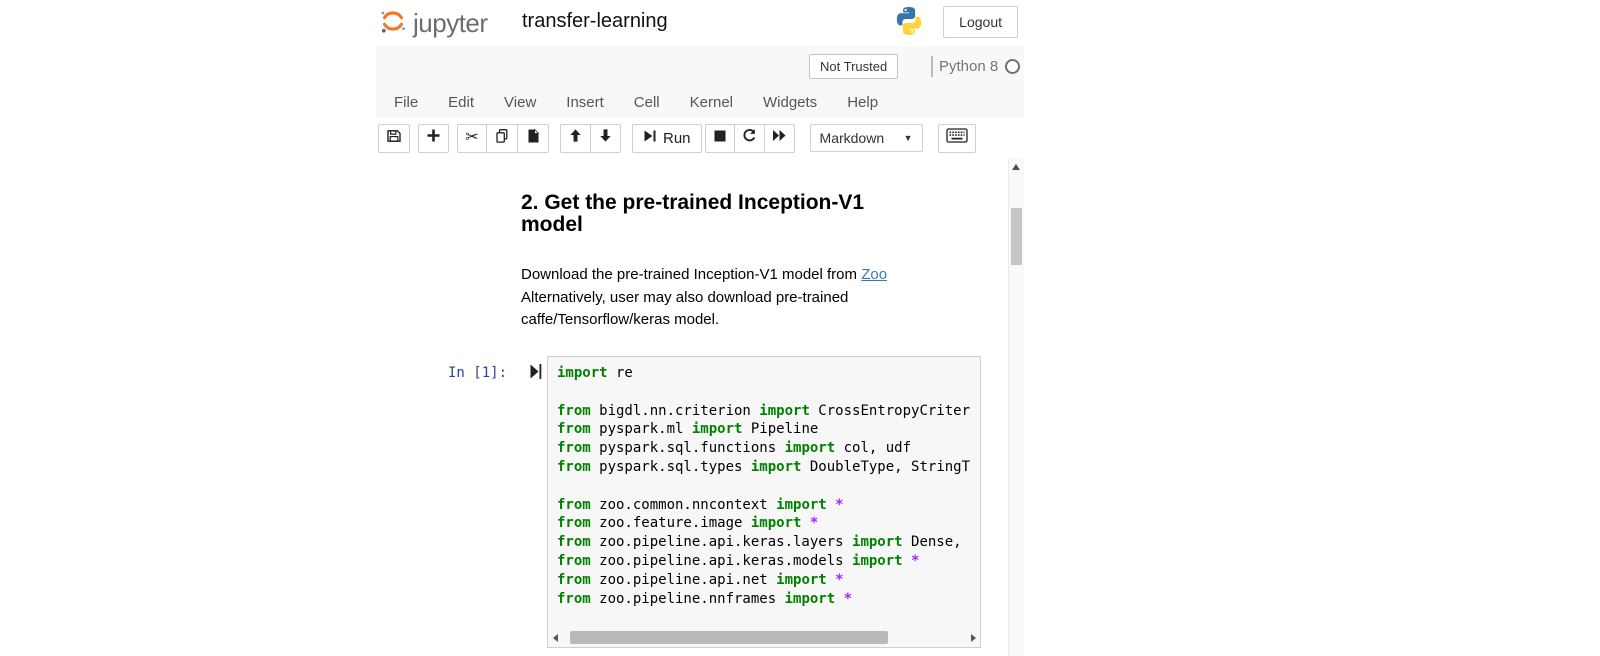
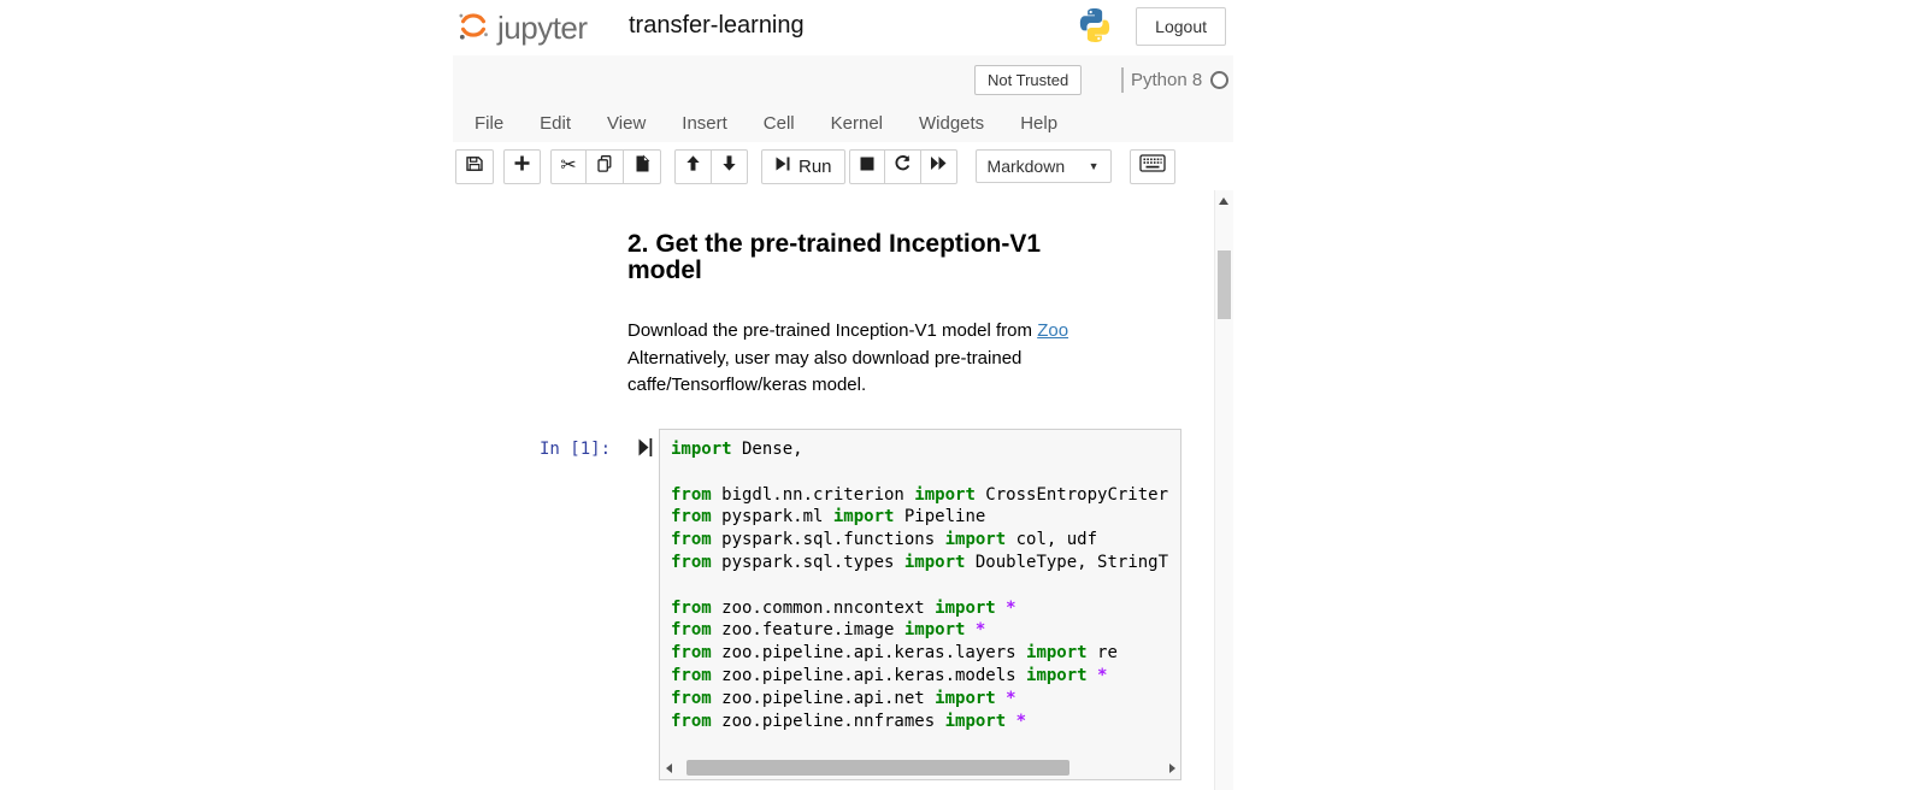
  jupyter
  transfer-learning
  Logout
  Not Trusted
  Python 8
  File
  Edit
  View
  Insert
  Cell
  Kernel
  Widgets
  Help
  ✂
  Run
  Markdown
  ▼
  2. Get the pre-trained Inception-V1
  model
  Download the pre-trained Inception-V1 model from Zoo
  Alternatively, user may also download pre-trained
  caffe/Tensorflow/keras model.
  In [1]:
- import re
+ import Dense,
  from bigdl.nn.criterion import CrossEntropyCriter
  from pyspark.ml import Pipeline
  from pyspark.sql.functions import col, udf
  from pyspark.sql.types import DoubleType, StringT
  from zoo.common.nncontext import *
  from zoo.feature.image import *
- from zoo.pipeline.api.keras.layers import Dense,
+ from zoo.pipeline.api.keras.layers import re
  from zoo.pipeline.api.keras.models import *
  from zoo.pipeline.api.net import *
  from zoo.pipeline.nnframes import *
